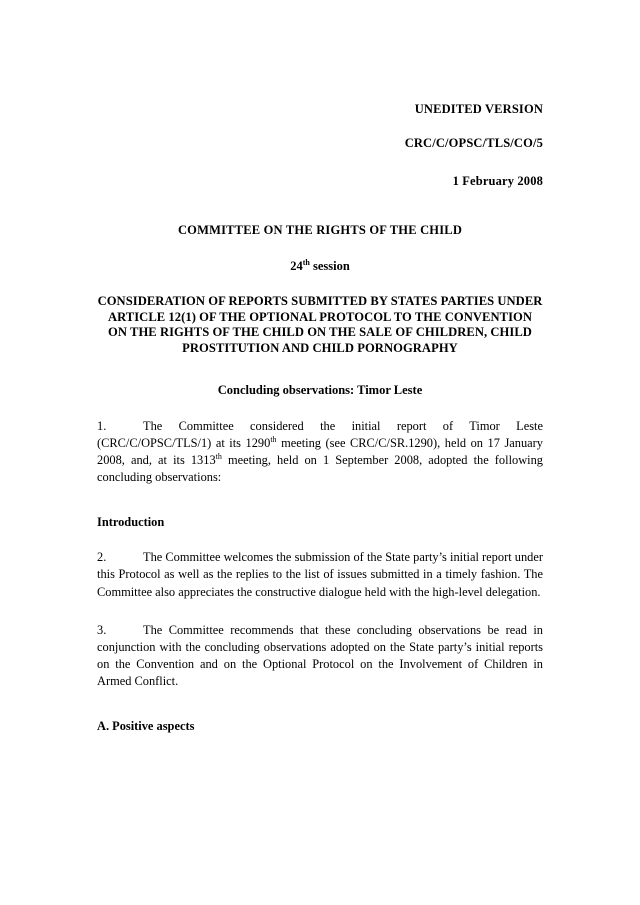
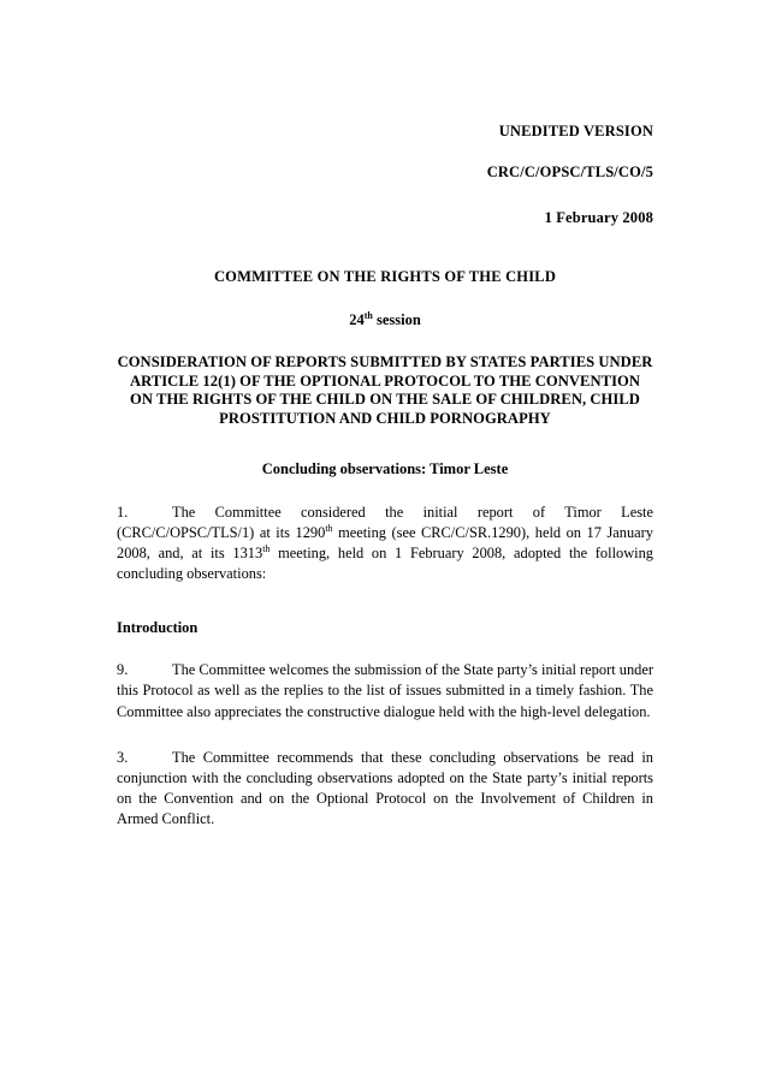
  UNEDITED VERSION
  CRC/C/OPSC/TLS/CO/5
  1 February 2008
  COMMITTEE ON THE RIGHTS OF THE CHILD
  24th session
  CONSIDERATION OF REPORTS SUBMITTED BY STATES PARTIES UNDER ARTICLE 12(1) OF THE OPTIONAL PROTOCOL TO THE CONVENTION ON THE RIGHTS OF THE CHILD ON THE SALE OF CHILDREN, CHILD PROSTITUTION AND CHILD PORNOGRAPHY
  Concluding observations: Timor Leste
- 1. The Committee considered the initial report of Timor Leste (CRC/C/OPSC/TLS/1) at its 1290th meeting (see CRC/C/SR.1290), held on 17 January 2008, and, at its 1313th meeting, held on 1 September 2008, adopted the following concluding observations:
+ 1. The Committee considered the initial report of Timor Leste (CRC/C/OPSC/TLS/1) at its 1290th meeting (see CRC/C/SR.1290), held on 17 January 2008, and, at its 1313th meeting, held on 1 February 2008, adopted the following concluding observations:
  Introduction
- 2. The Committee welcomes the submission of the State party’s initial report under this Protocol as well as the replies to the list of issues submitted in a timely fashion. The Committee also appreciates the constructive dialogue held with the high-level delegation.
+ 9. The Committee welcomes the submission of the State party’s initial report under this Protocol as well as the replies to the list of issues submitted in a timely fashion. The Committee also appreciates the constructive dialogue held with the high-level delegation.
  3. The Committee recommends that these concluding observations be read in conjunction with the concluding observations adopted on the State party’s initial reports on the Convention and on the Optional Protocol on the Involvement of Children in Armed Conflict.
- A. Positive aspects
